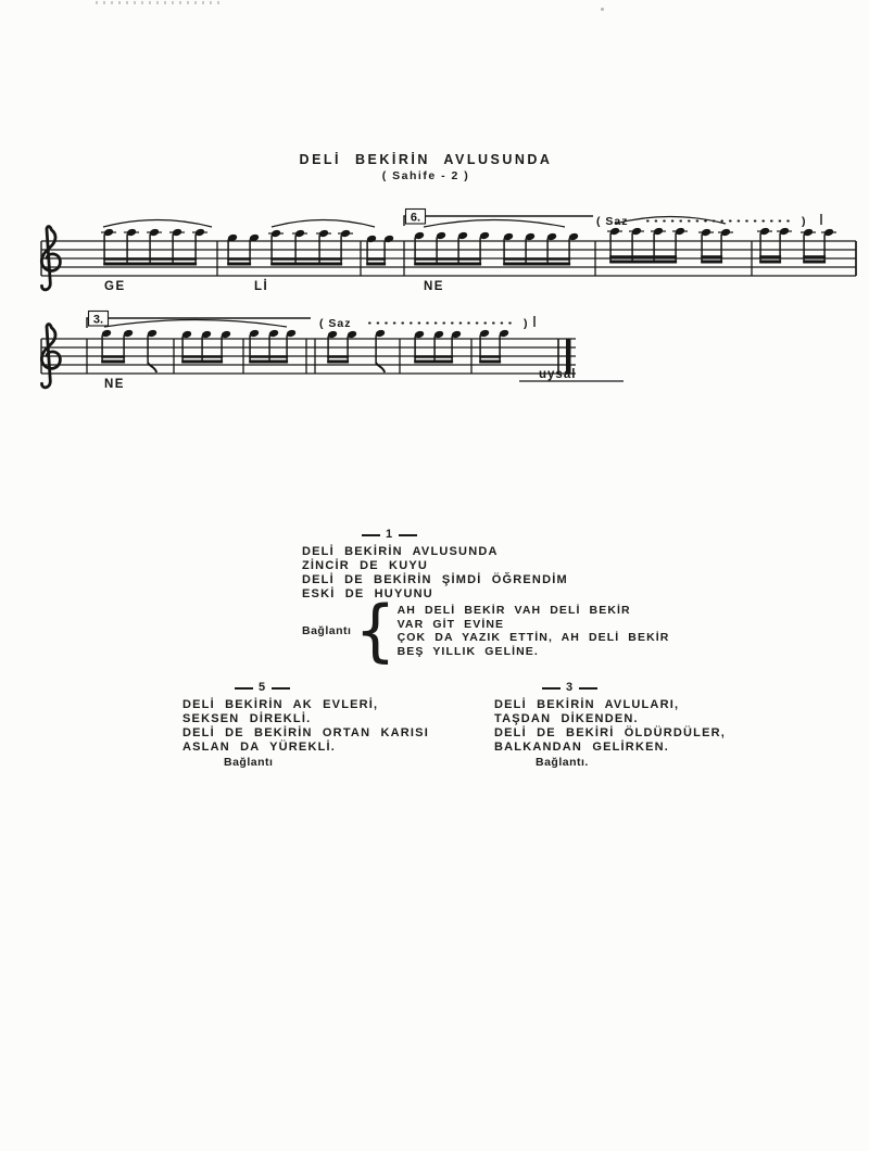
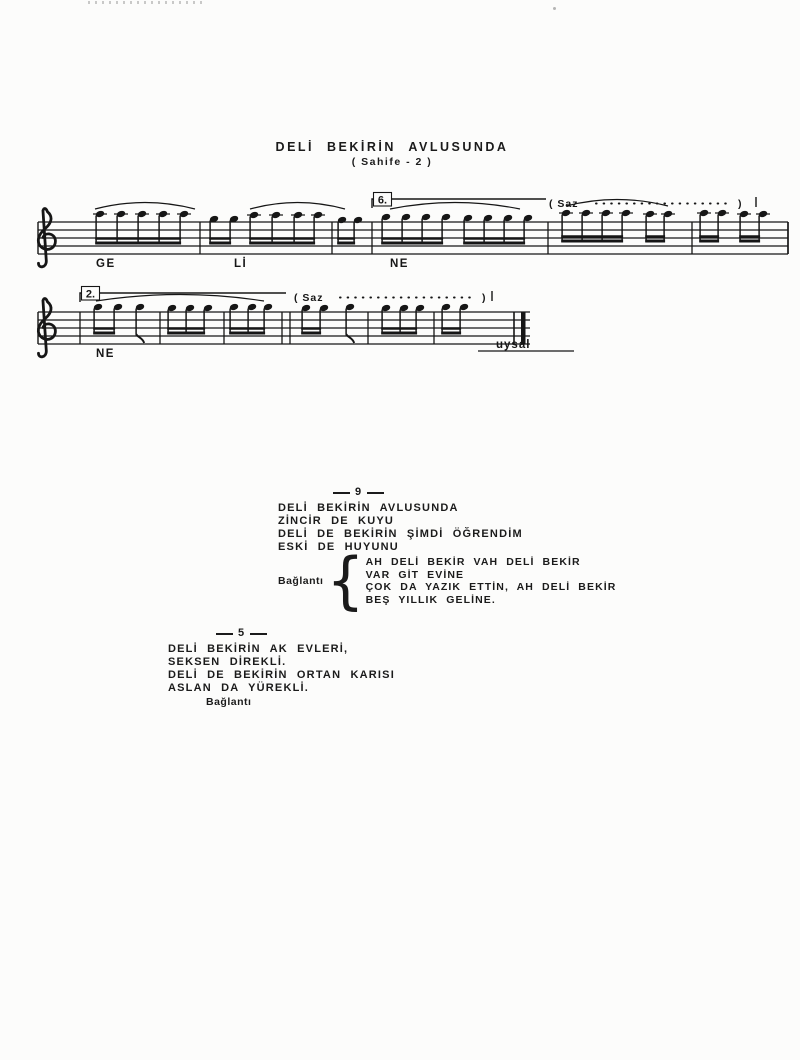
  DELİ BEKİRİN AVLUSUNDA
  ( Sahife - 2 )
  6.
  ( Sa
  )
  GE
  Lİ
  NE
- 3.
+ 2.
  ( Saz
  )
  NE
  uysal
- 1
+ 9
  DELİ BEKİRİN AVLUSUNDA
  ZİNCİR DE KUYU
  DELİ DE BEKİRİN ŞİMDİ ÖĞRENDİM
  ESKİ DE HUYUNU
  Bağlantı
  {
  AH DELİ BEKİR VAH DELİ BEKİR
  VAR GİT EVİNE
  ÇOK DA YAZIK ETTİN, AH DELİ BEKİR
  BEŞ YILLIK GELİNE.
  5
  DELİ BEKİRİN AK EVLERİ,
  SEKSEN DİREKLİ.
  DELİ DE BEKİRİN ORTAN KARISI
  ASLAN DA YÜREKLİ.
  Bağlantı
- 3
- DELİ BEKİRİN AVLULARI,
- TAŞDAN DİKENDEN.
- DELİ DE BEKİRİ ÖLDÜRDÜLER,
- BALKANDAN GELİRKEN.
- Bağlantı.
